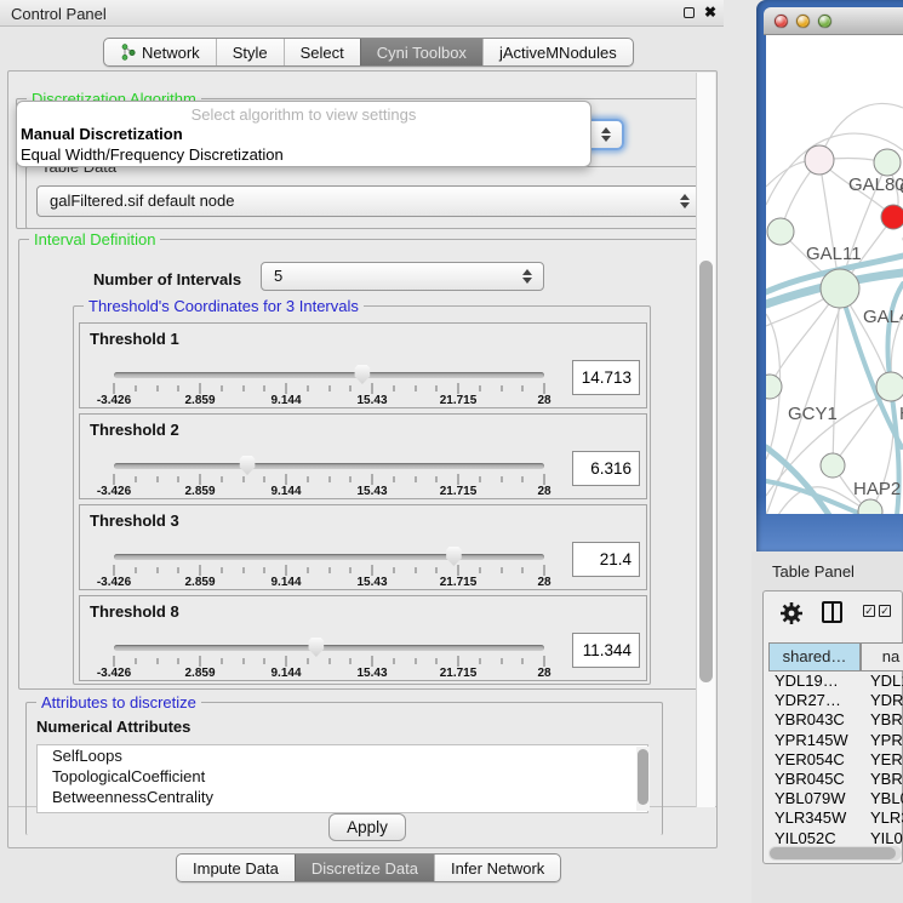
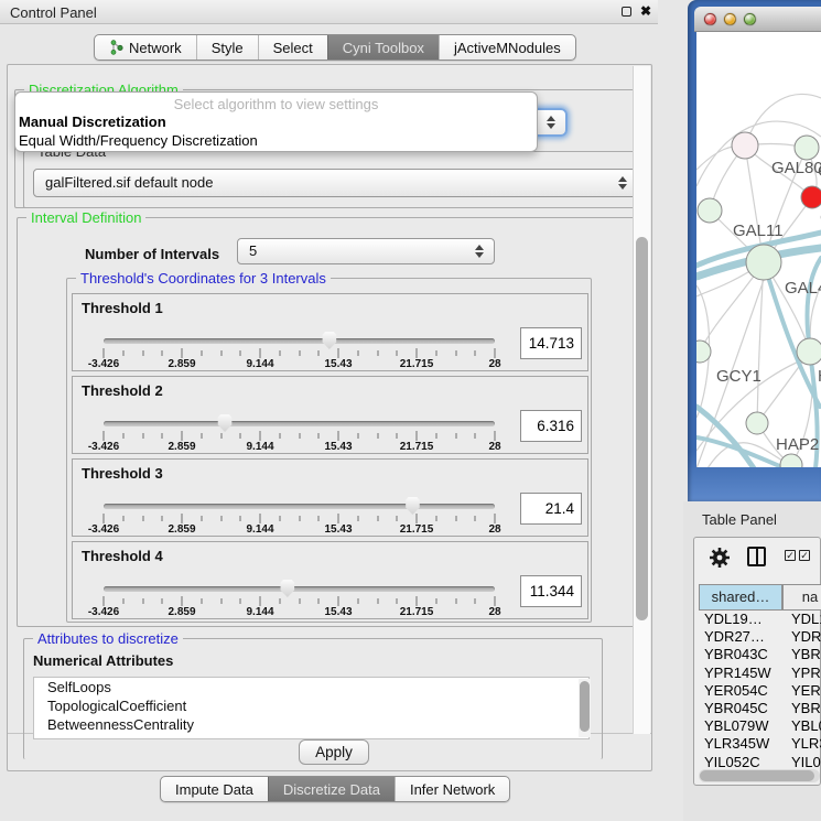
  Control Panel
  ✖
  Network
  Style
  Select
  Cyni Toolbox
  jActiveMNodules
  Discretization Algorithm
  Select algorithm to view settings
  Manual Discretization
  Equal Width/Frequency Discretization
  galFiltered.sif default node
  Interval Definition
  Number of Intervals
  5
  Threshold's Coordinates for 3 Intervals
  Threshold 1
  -3.426
  2.859
  9.144
  15.43
  21.715
  28
  14.713
  Threshold 2
  -3.426
  2.859
  9.144
  15.43
  21.715
  28
  6.316
  Threshold 3
  -3.426
  2.859
  9.144
  15.43
  21.715
  28
  21.4
- Threshold 8
+ Threshold 4
  -3.426
  2.859
  9.144
  15.43
  21.715
  28
  11.344
  Attributes to discretize
  Numerical Attributes
  SelfLoops
  TopologicalCoefficient
  BetweennessCentrality
  Apply
  Impute Data
  Discretize Data
  Infer Network
  GAL80
  GAL11
  GAL
  GCY1
  HAP2
  Table Panel
  ✓
  ✓
  shared…
  na
  YDL19…
  YDL
  YDR27…
  YDR
  YBR043C
  YBR
  YPR145W
  YPR
  YER054C
  YER
  YBR045C
  YBR
  YBL079W
  YBL
  YLR345W
  YLR
  YIL052C
  YIL0
